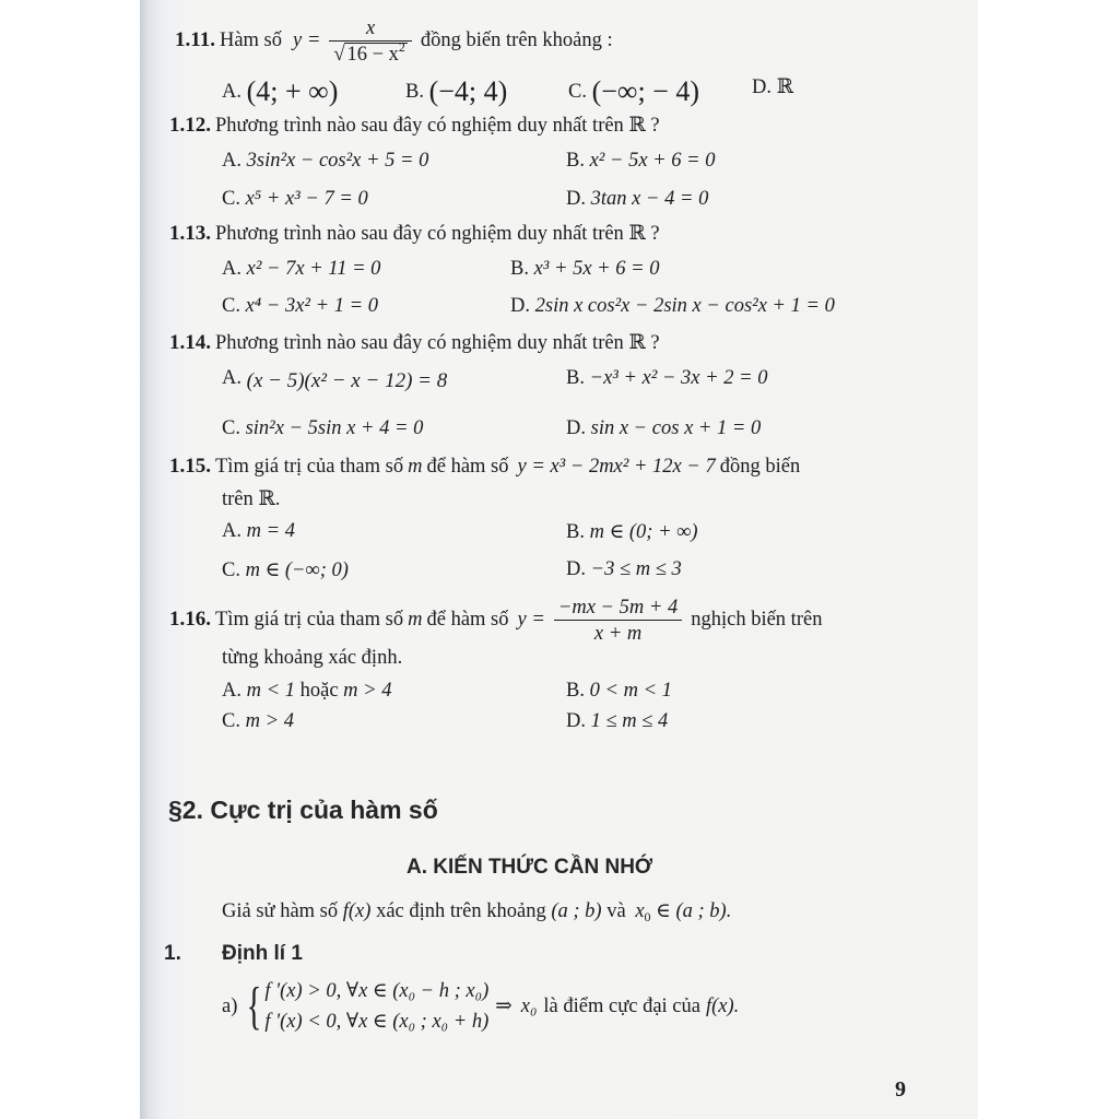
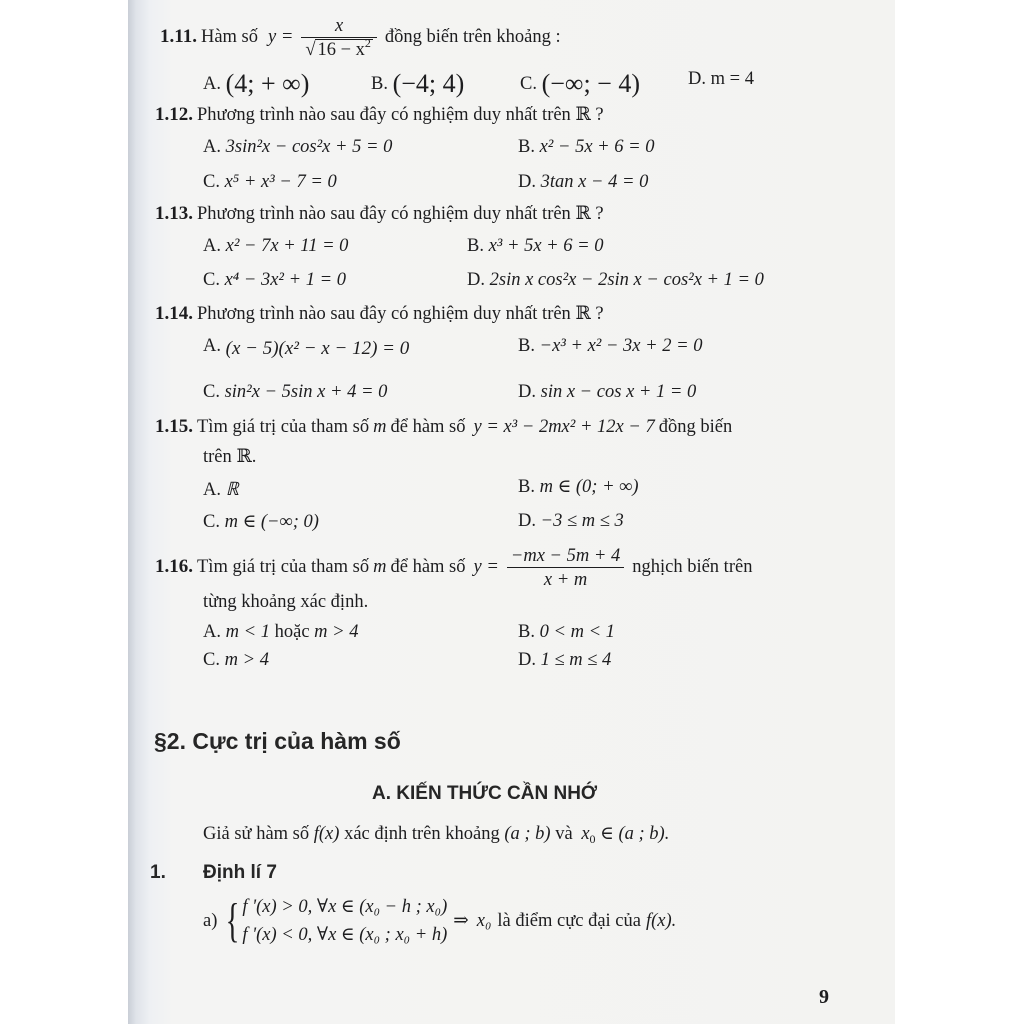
  1.11. Hàm số y =
  x
  √16 − x2
  đồng biến trên khoảng :
  A. (4; + ∞)
  B. (−4; 4)
  C. (−∞; − 4)
- D. ℝ
+ D. m = 4
  1.12. Phương trình nào sau đây có nghiệm duy nhất trên ℝ ?
  A. 3sin²x − cos²x + 5 = 0
  B. x² − 5x + 6 = 0
  C. x⁵ + x³ − 7 = 0
  D. 3tan x − 4 = 0
  1.13. Phương trình nào sau đây có nghiệm duy nhất trên ℝ ?
  A. x² − 7x + 11 = 0
  B. x³ + 5x + 6 = 0
  C. x⁴ − 3x² + 1 = 0
  D. 2sin x cos²x − 2sin x − cos²x + 1 = 0
  1.14. Phương trình nào sau đây có nghiệm duy nhất trên ℝ ?
- A. (x − 5)(x² − x − 12) = 8
+ A. (x − 5)(x² − x − 12) = 0
  B. −x³ + x² − 3x + 2 = 0
  C. sin²x − 5sin x + 4 = 0
  D. sin x − cos x + 1 = 0
  1.15. Tìm giá trị của tham số m để hàm số y = x³ − 2mx² + 12x − 7 đồng biến
  trên ℝ.
- A. m = 4
+ A. ℝ
  B. m ∈ (0; + ∞)
  C. m ∈ (−∞; 0)
  D. −3 ≤ m ≤ 3
  1.16. Tìm giá trị của tham số m để hàm số y =
  −mx − 5m + 4
  x + m
  nghịch biến trên
  từng khoảng xác định.
  A. m < 1 hoặc m > 4
  B. 0 < m < 1
  C. m > 4
  D. 1 ≤ m ≤ 4
  §2. Cực trị của hàm số
  A. KIẾN THỨC CẦN NHỚ
  Giả sử hàm số f(x) xác định trên khoảng (a ; b) và x0 ∈ (a ; b).
  1.
- Định lí 1
+ Định lí 7
  a)
  {
  f '(x) > 0, ∀x ∈ (x₀ − h ; x₀)
  f '(x) < 0, ∀x ∈ (x₀ ; x₀ + h)
  ⇒
  x₀
  là điểm cực đại của
  f(x).
  9
